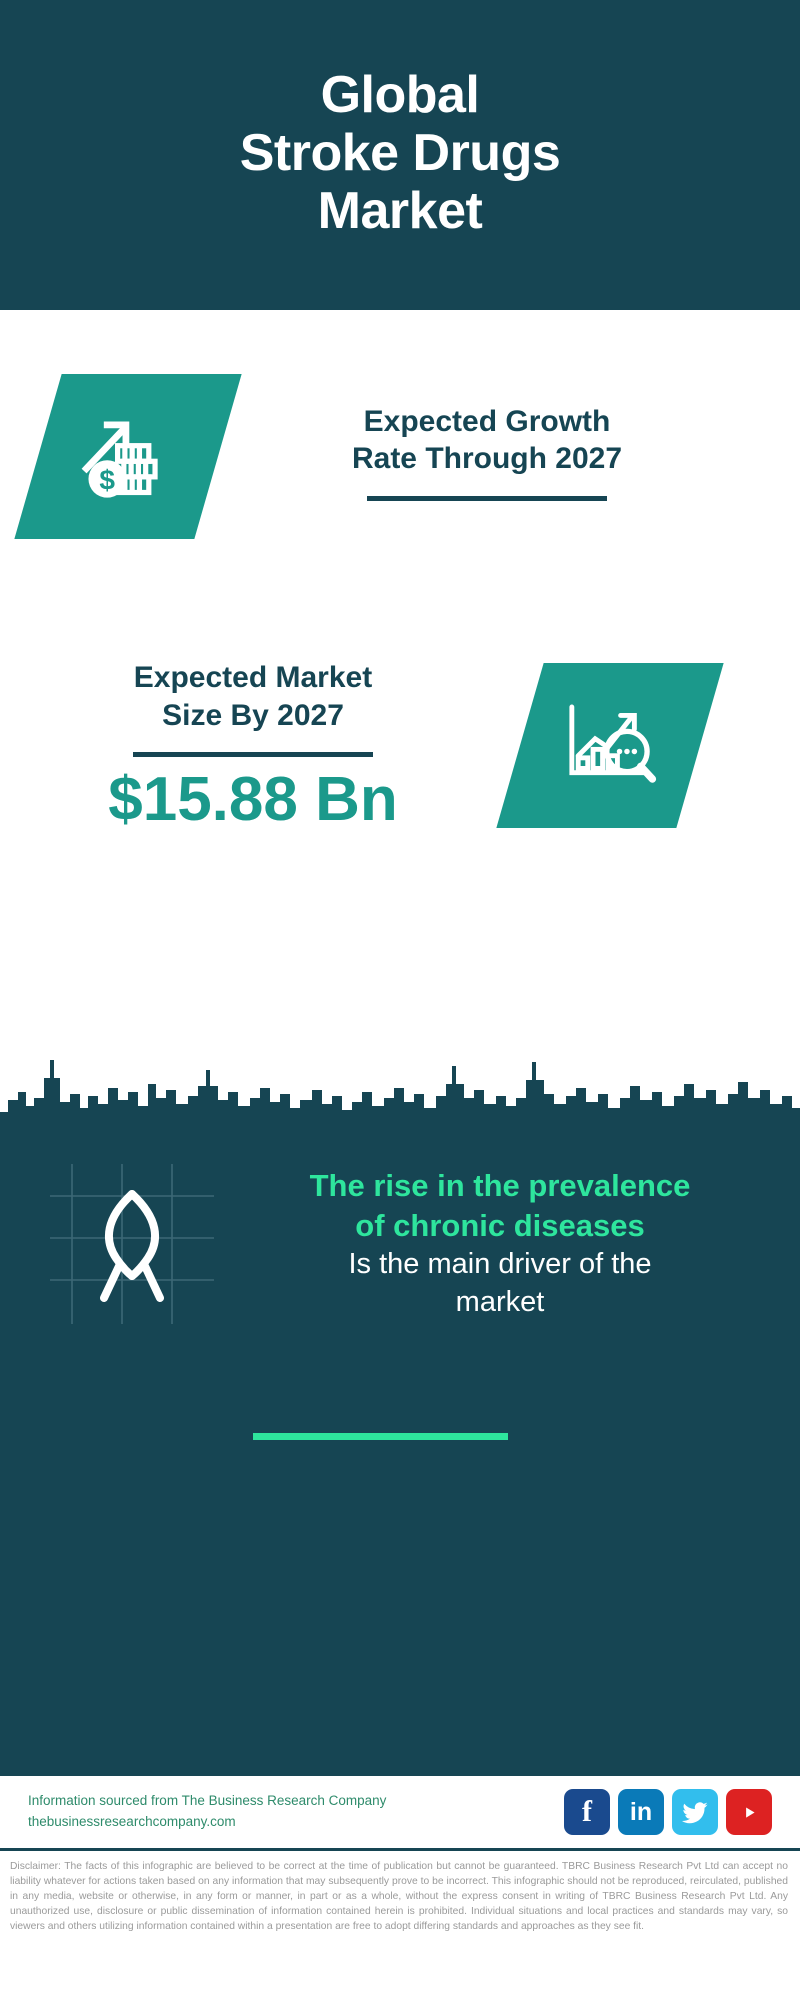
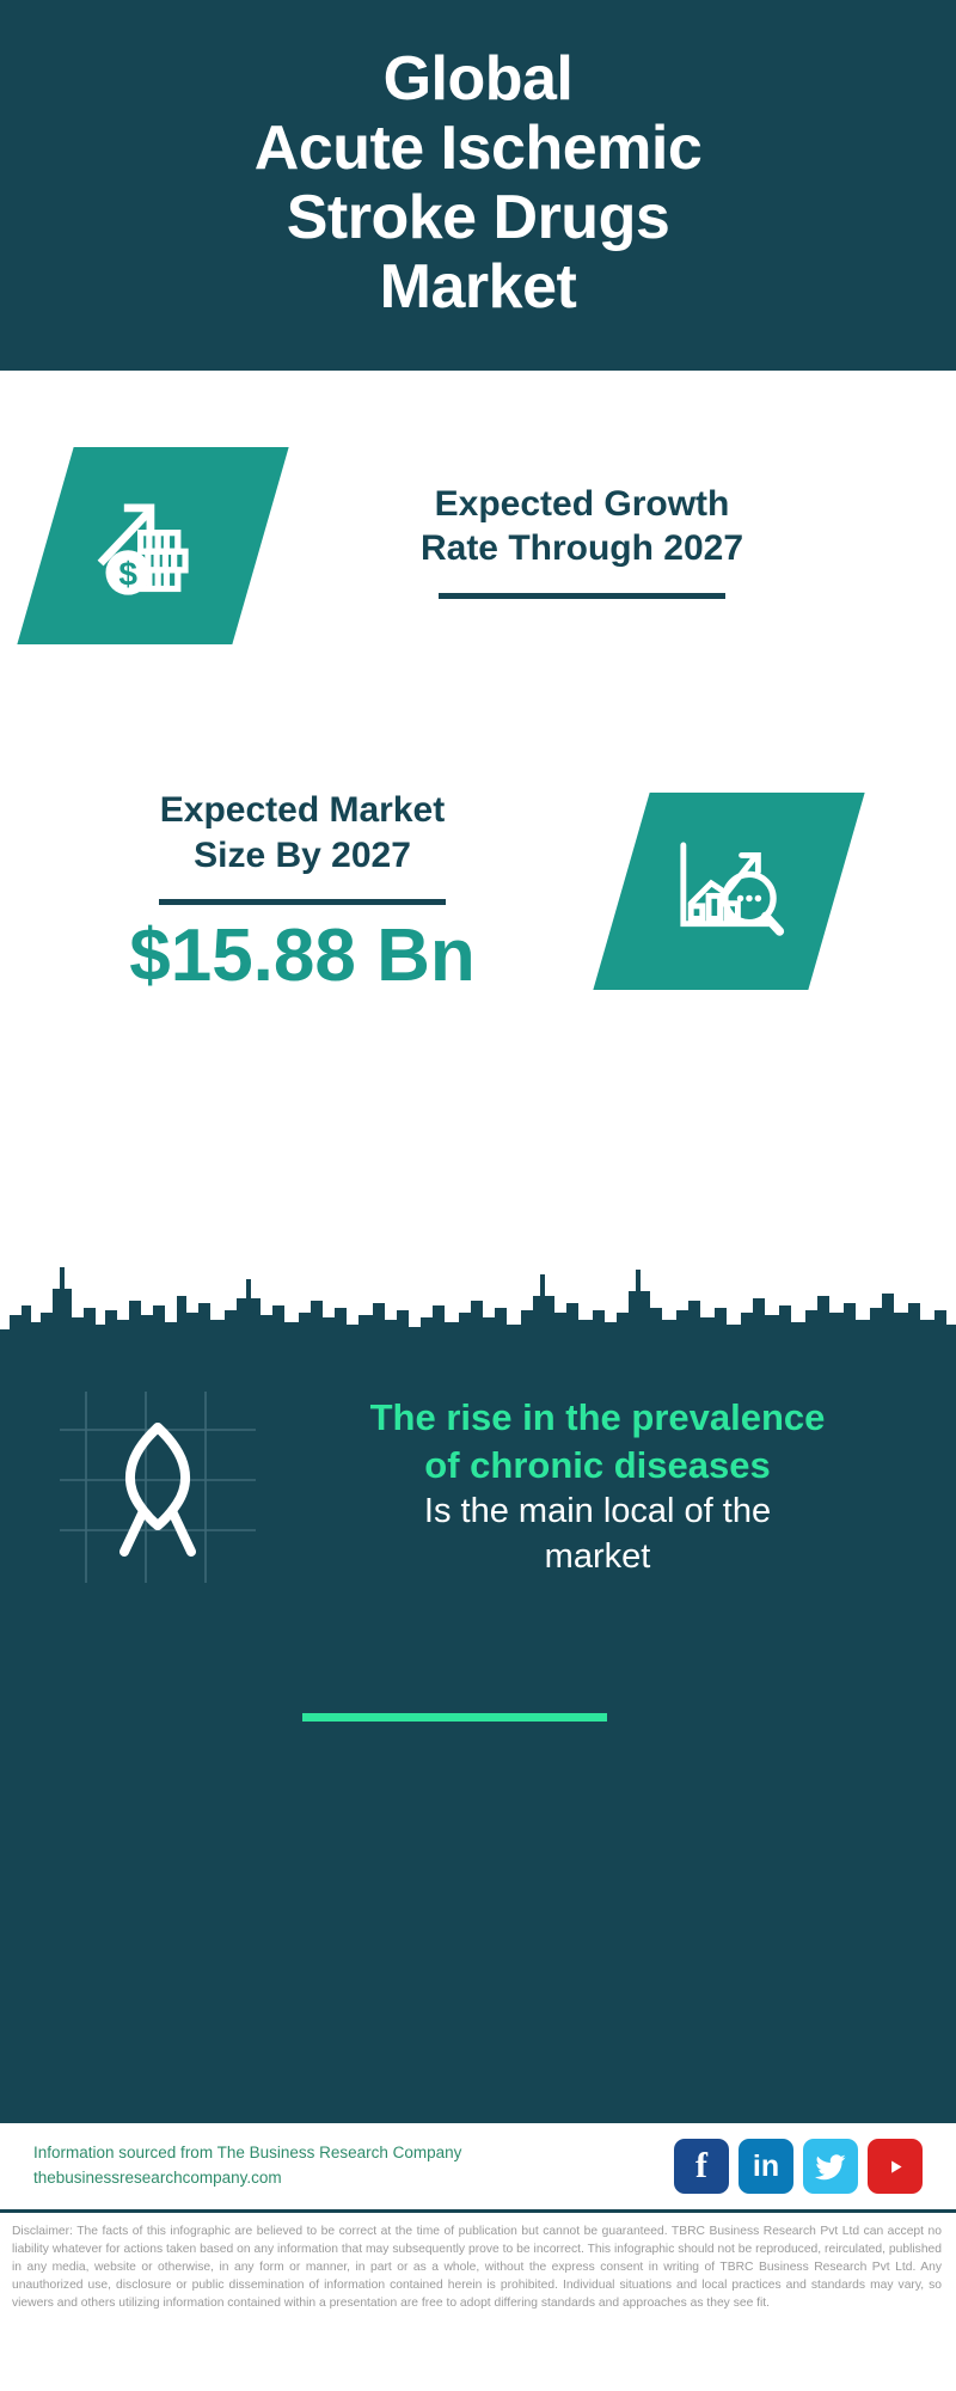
  Global
+ Acute Ischemic
  Stroke Drugs
  Market
  Expected Growth
  Rate Through 2027
  Expected Market
  Size By 2027
  $15.88 Bn
  The rise in the prevalence
  of chronic diseases
- Is the main driver of the
+ Is the main local of the
  market
  Information sourced from The Business Research Company
  thebusinessresearchcompany.com
  f
  in
  Disclaimer: The facts of this infographic are believed to be correct at the time of publication but cannot be guaranteed. TBRC Business Research Pvt Ltd can accept no liability whatever for actions taken based on any information that may subsequently prove to be incorrect. This infographic should not be reproduced, reirculated, published in any media, website or otherwise, in any form or manner, in part or as a whole, without the express consent in writing of TBRC Business Research Pvt Ltd. Any unauthorized use, disclosure or public dissemination of information contained herein is prohibited. Individual situations and local practices and standards may vary, so viewers and others utilizing information contained within a presentation are free to adopt differing standards and approaches as they see fit.
